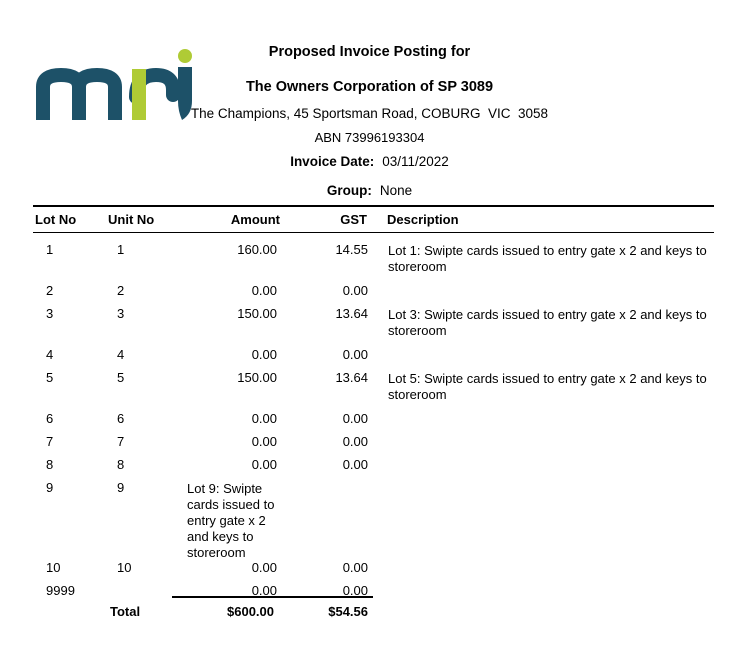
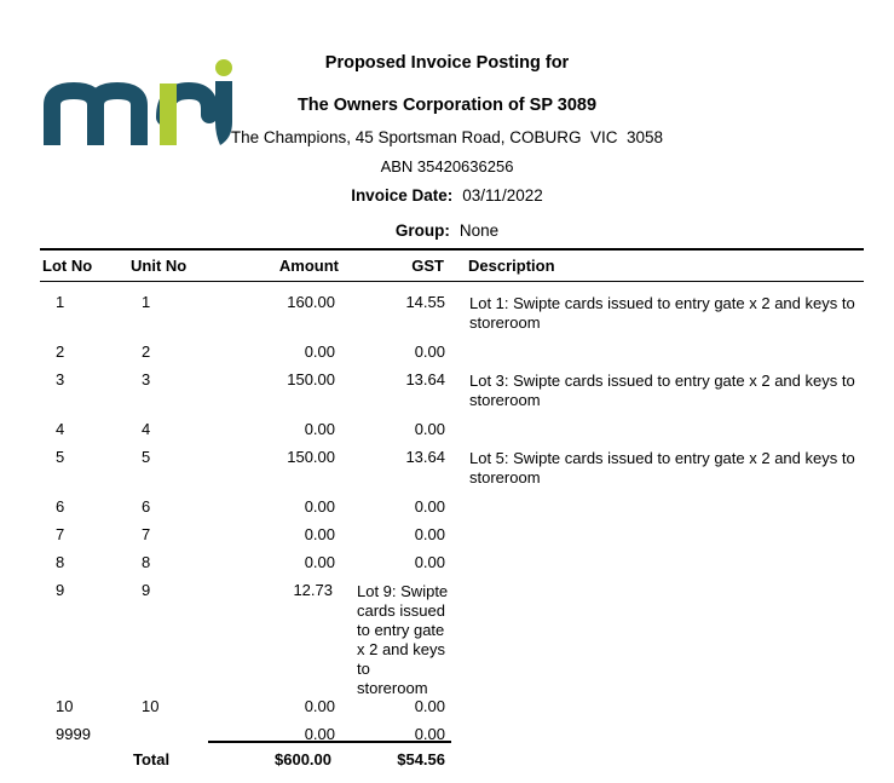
  Proposed Invoice Posting for
  The Owners Corporation of SP 3089
  The Champions, 45 Sportsman Road, COBURG VIC 3058
- ABN 73996193304
+ ABN 35420636256
  Invoice Date: 03/11/2022
  Group: None
  Lot No
  Unit No
  Amount
  GST
  Description
  1
  1
  160.00
  14.55
  Lot 1: Swipte cards issued to entry gate x 2 and keys to
  storeroom
  2
  2
  0.00
  0.00
  3
  3
  150.00
  13.64
  Lot 3: Swipte cards issued to entry gate x 2 and keys to
  storeroom
  4
  4
  0.00
  0.00
  5
  5
  150.00
  13.64
  Lot 5: Swipte cards issued to entry gate x 2 and keys to
  storeroom
  6
  6
  0.00
  0.00
  7
  7
  0.00
  0.00
  8
  8
  0.00
  0.00
  9
  9
+ 12.73
  Lot 9: Swipte cards issued to entry gate x 2 and keys to
  storeroom
  10
  10
  0.00
  0.00
  9999
  0.00
  0.00
  Total
  $600.00
  $54.56
